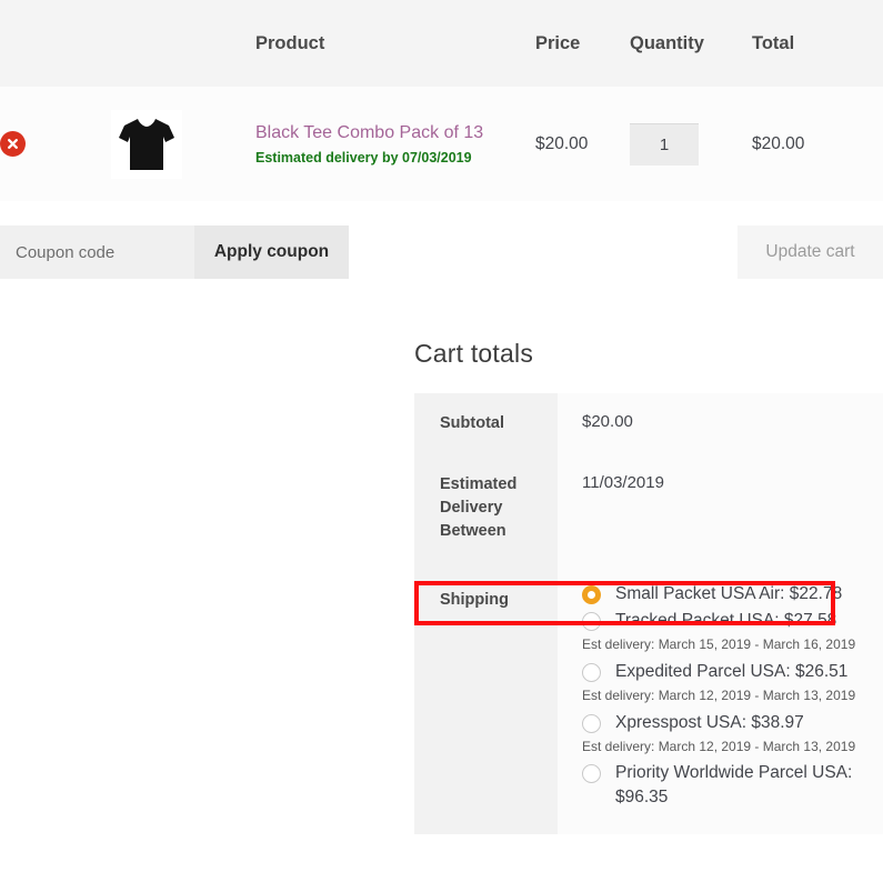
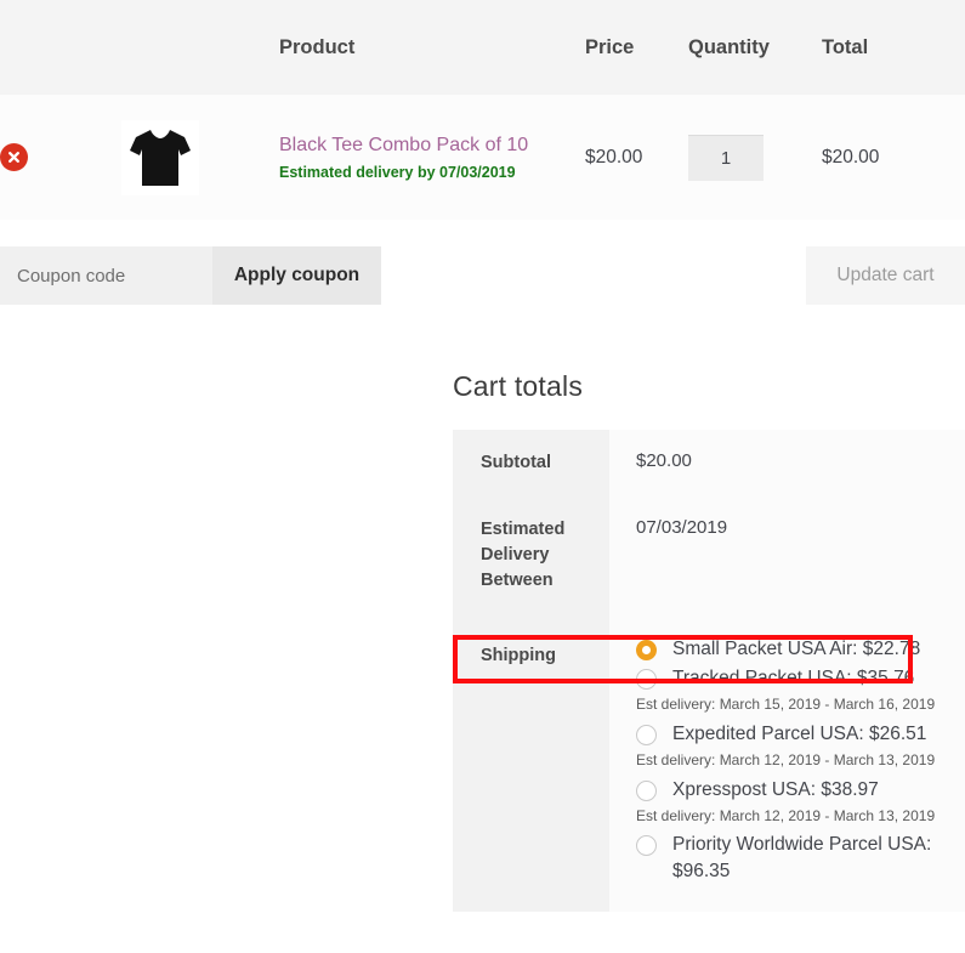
  		Product	Price	Quantity	Total
- 		Black Tee Combo Pack of 13 Estimated delivery by 07/03/2019	$20.00	1	$20.00
+ 		Black Tee Combo Pack of 10 Estimated delivery by 07/03/2019	$20.00	1	$20.00
  Coupon code
  Apply coupon
  Update cart
  Cart totals
  Subtotal	$20.00
- Estimated Delivery Between	11/03/2019
+ Estimated Delivery Between	07/03/2019
- Shipping	Small Packet USA Air: $22.78Tracked Packet USA: $27.58Est delivery: March 15, 2019 - March 16, 2019Expedited Parcel USA: $26.51Est delivery: March 12, 2019 - March 13, 2019Xpresspost USA: $38.97Est delivery: March 12, 2019 - March 13, 2019Priority Worldwide Parcel USA: $96.35
+ Shipping	Small Packet USA Air: $22.78Tracked Packet USA: $35.76Est delivery: March 15, 2019 - March 16, 2019Expedited Parcel USA: $26.51Est delivery: March 12, 2019 - March 13, 2019Xpresspost USA: $38.97Est delivery: March 12, 2019 - March 13, 2019Priority Worldwide Parcel USA: $96.35
